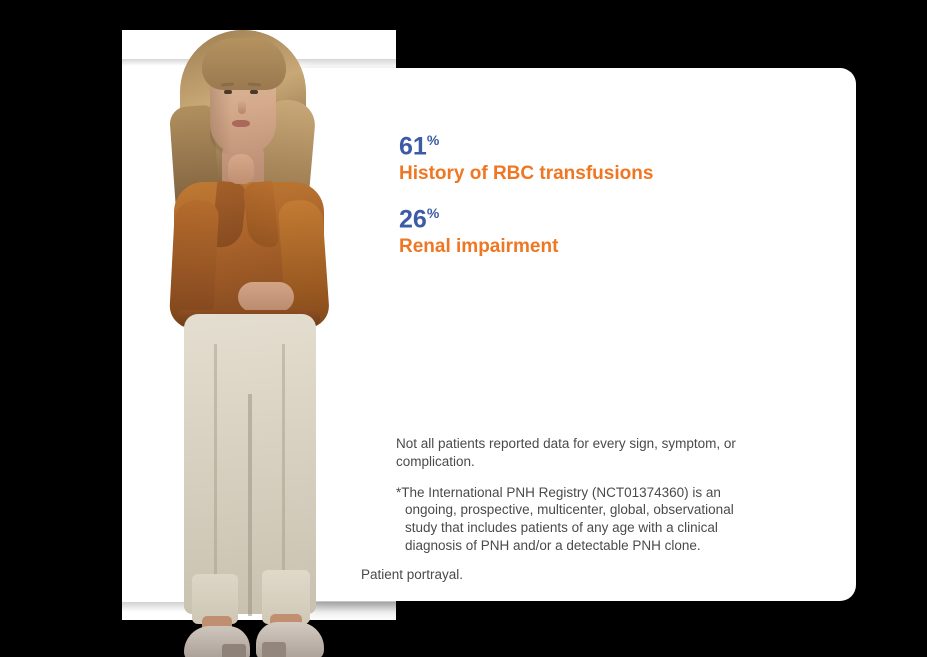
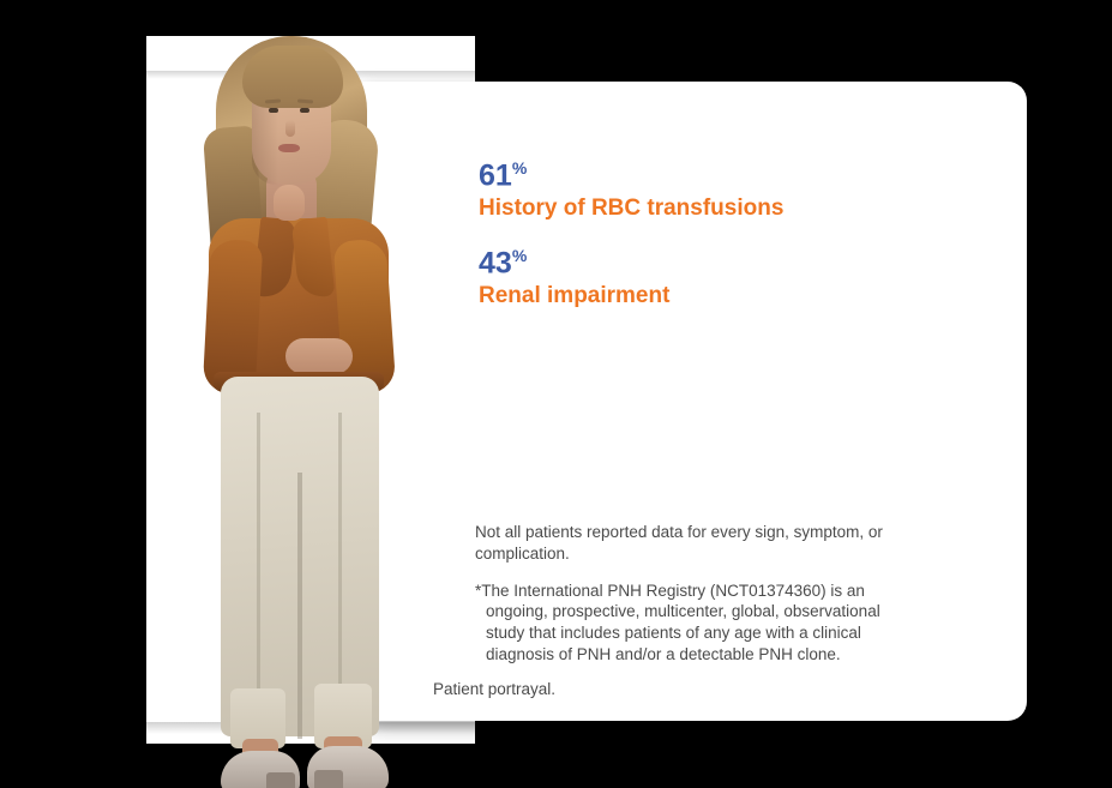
  61%
  History of RBC transfusions
- 26%
+ 43%
  Renal impairment
  Not all patients reported data for every sign, symptom, or complication.
  *The International PNH Registry (NCT01374360) is an ongoing, prospective, multicenter, global, observational study that includes patients of any age with a clinical diagnosis of PNH and/or a detectable PNH clone.
  Patient portrayal.
